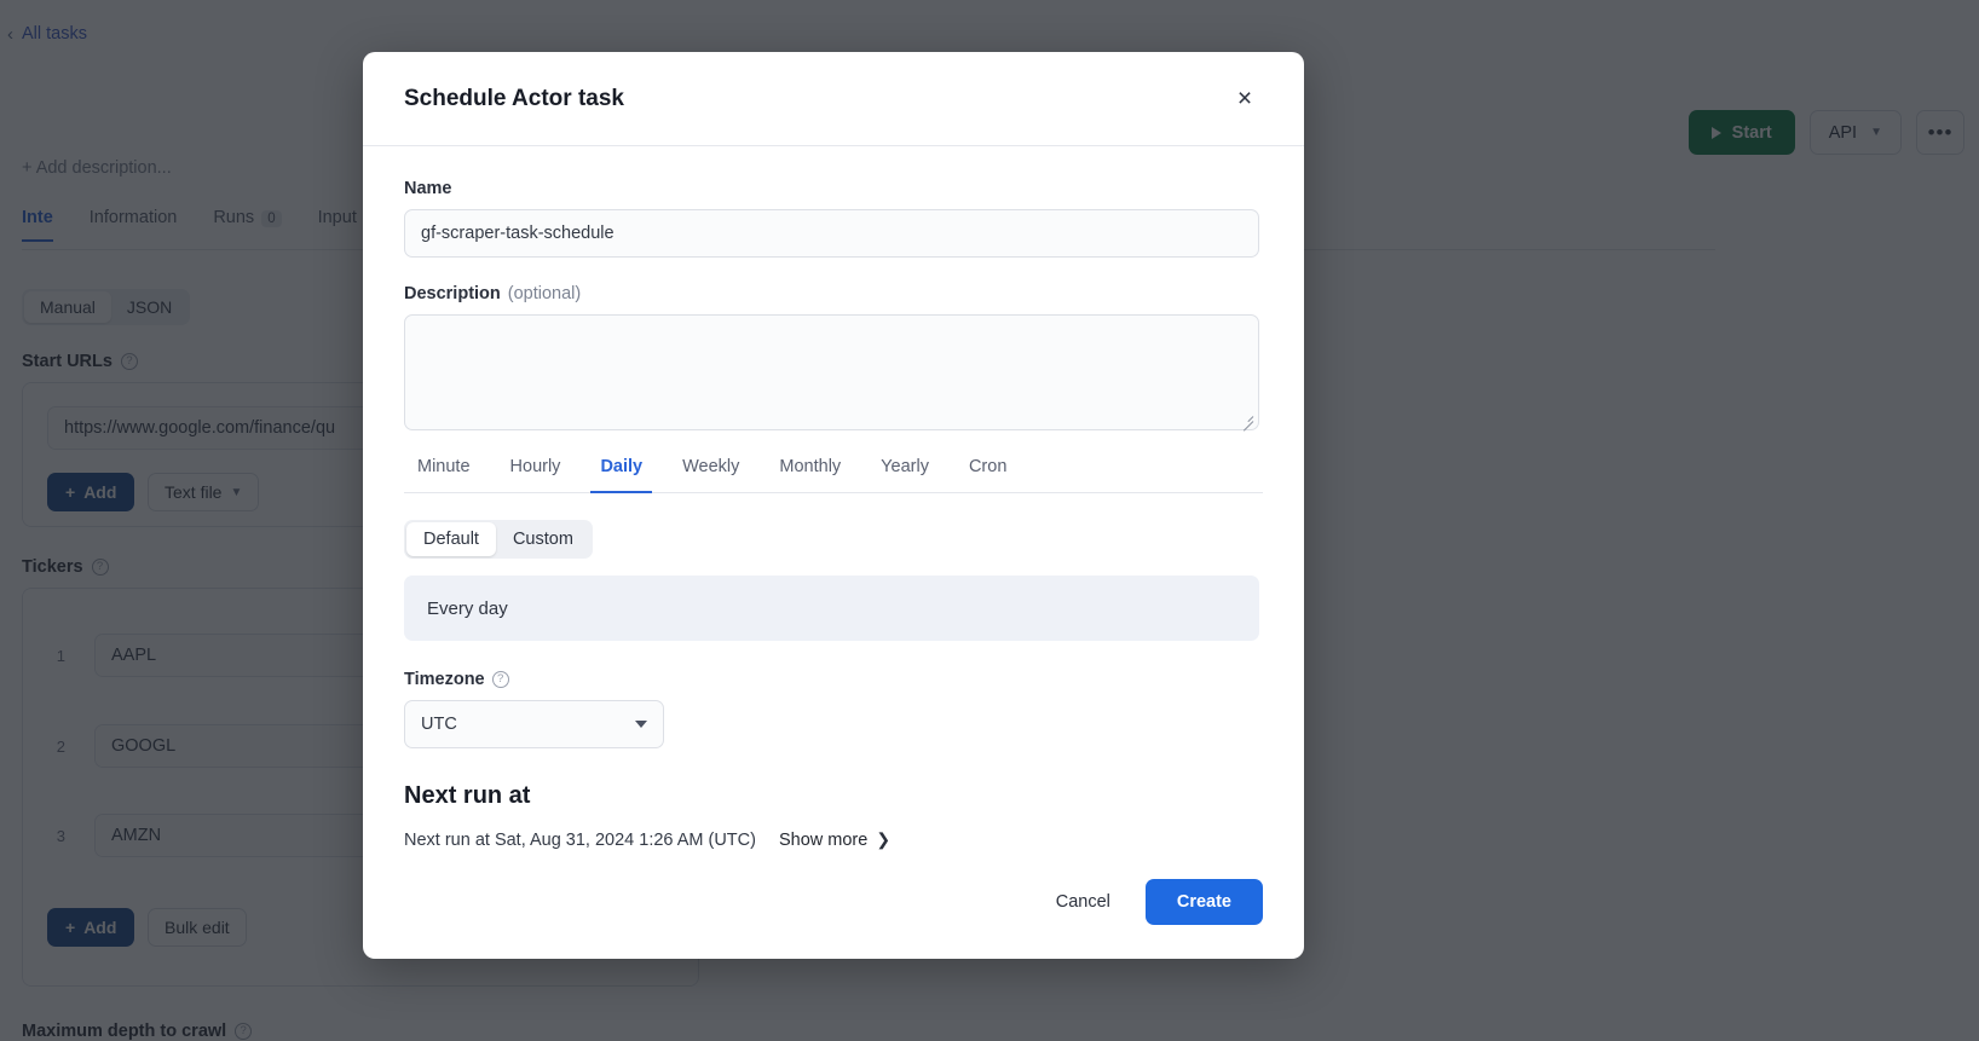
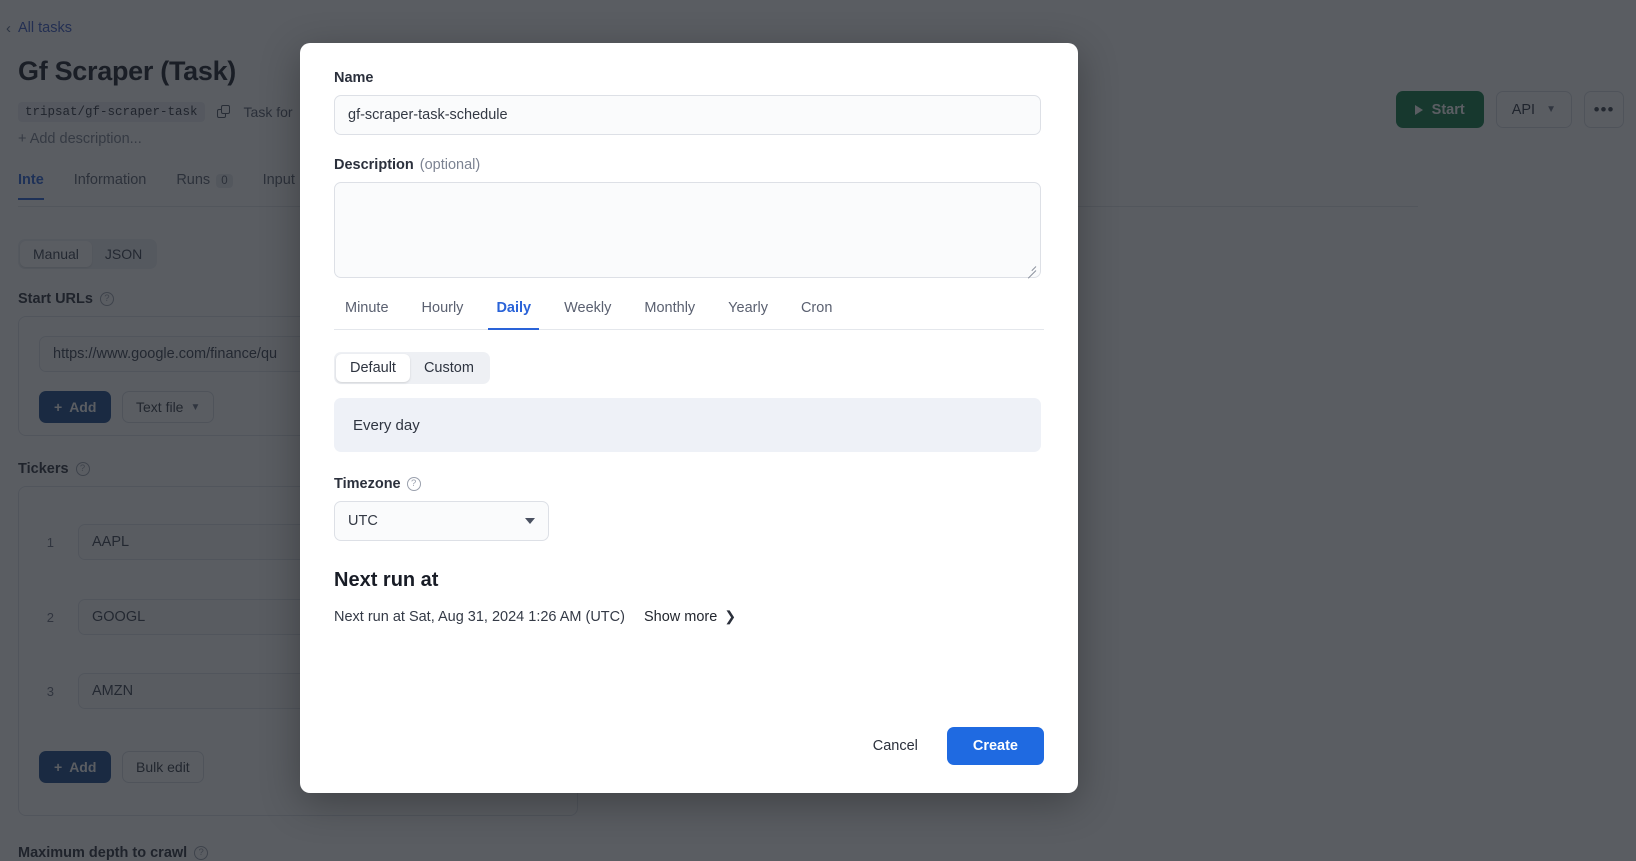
  ‹
  All tasks
+ Gf Scraper (Task)
+ tripsat/gf-scraper-task
+ Task for
  + Add description...
  Inte
  Information
  Runs 0
  Input
  Manual
  JSON
  Start URLs
  https://www.google.com/finance/qu
  +
  Add
  Text file
  ▼
  Tickers
  ?
  1
  AAPL
  2
  GOOGL
  3
  AMZN
  +
  Add
  Bulk edit
  Maximum depth to crawl
  Start
  API
  ▼
  •••
- Schedule Actor task
- ×
  Name
  gf-scraper-task-schedule
  Description
  (optional)
  Minute
  Hourly
  Daily
  Weekly
  Monthly
  Yearly
  Cron
  Default
  Custom
  Every day
  Timezone
  ?
  UTC
  Next run at
  Next run at Sat, Aug 31, 2024 1:26 AM (UTC)
  Show more
  ❯
  Cancel
  Create
